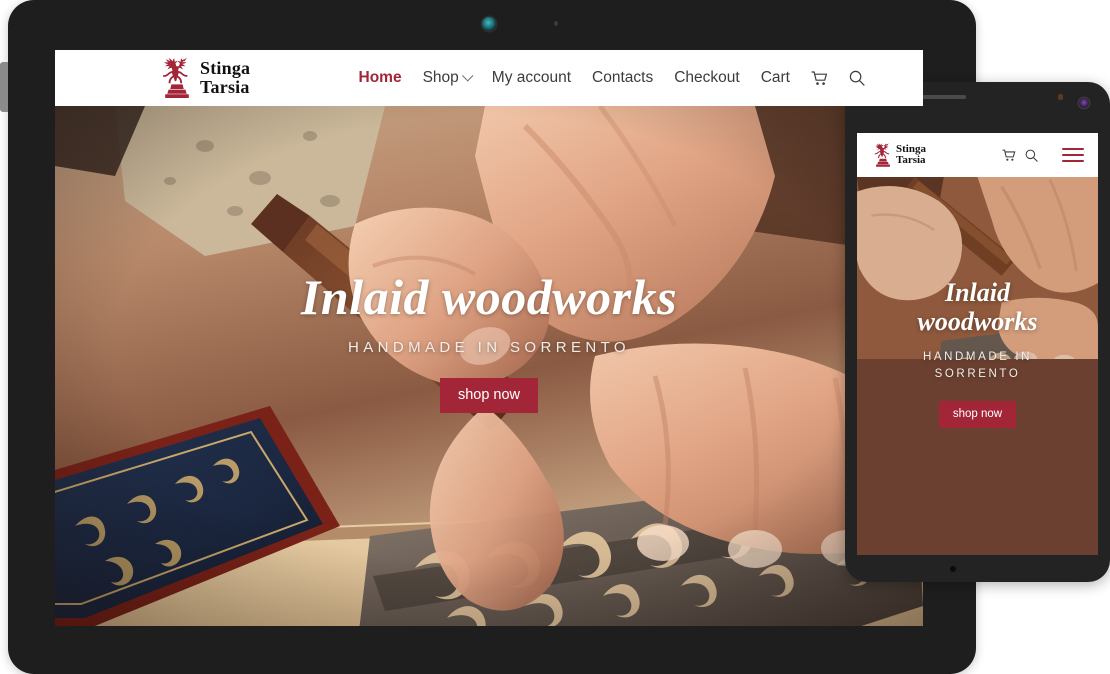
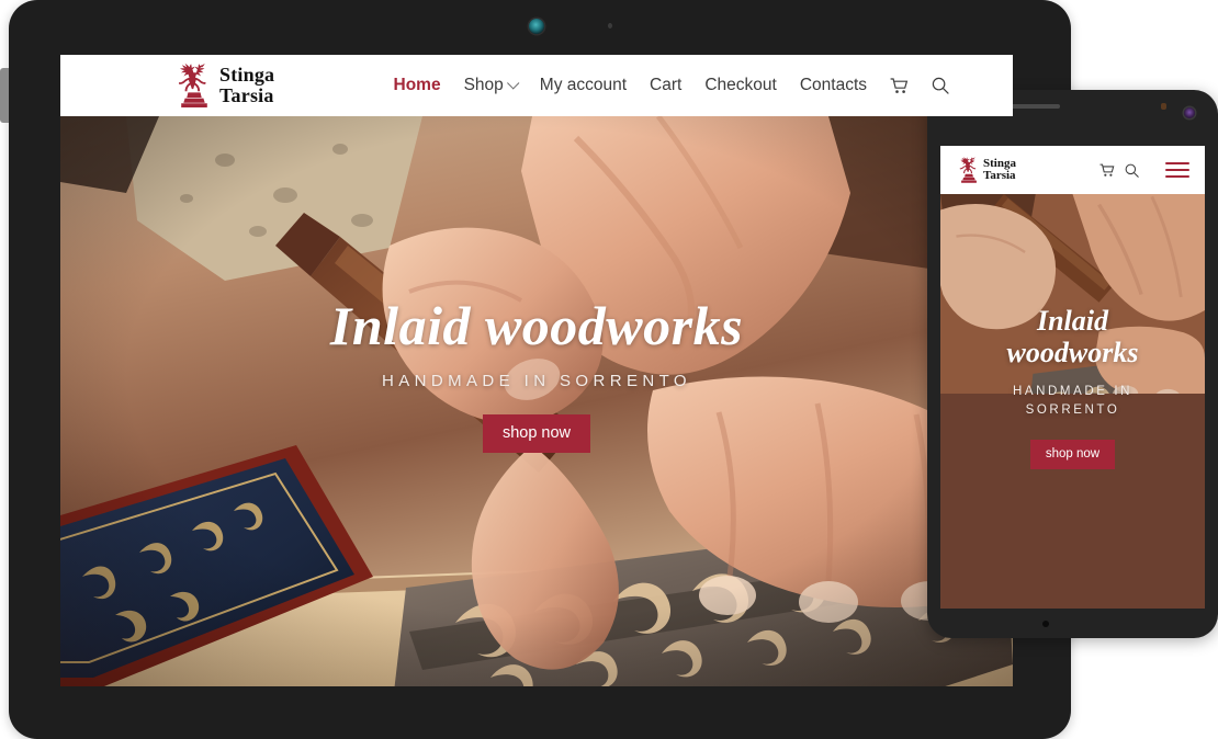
  Stinga
  Tarsia
  Home
  Shop
  My account
- Contacts
+ Cart
  Checkout
- Cart
+ Contacts
  Inlaid woodworks
  HANDMADE IN SORRENTO
  shop now
  Stinga
  Tarsia
  Inlaid
  woodworks
  HANDMADE IN
  SORRENTO
  shop now
